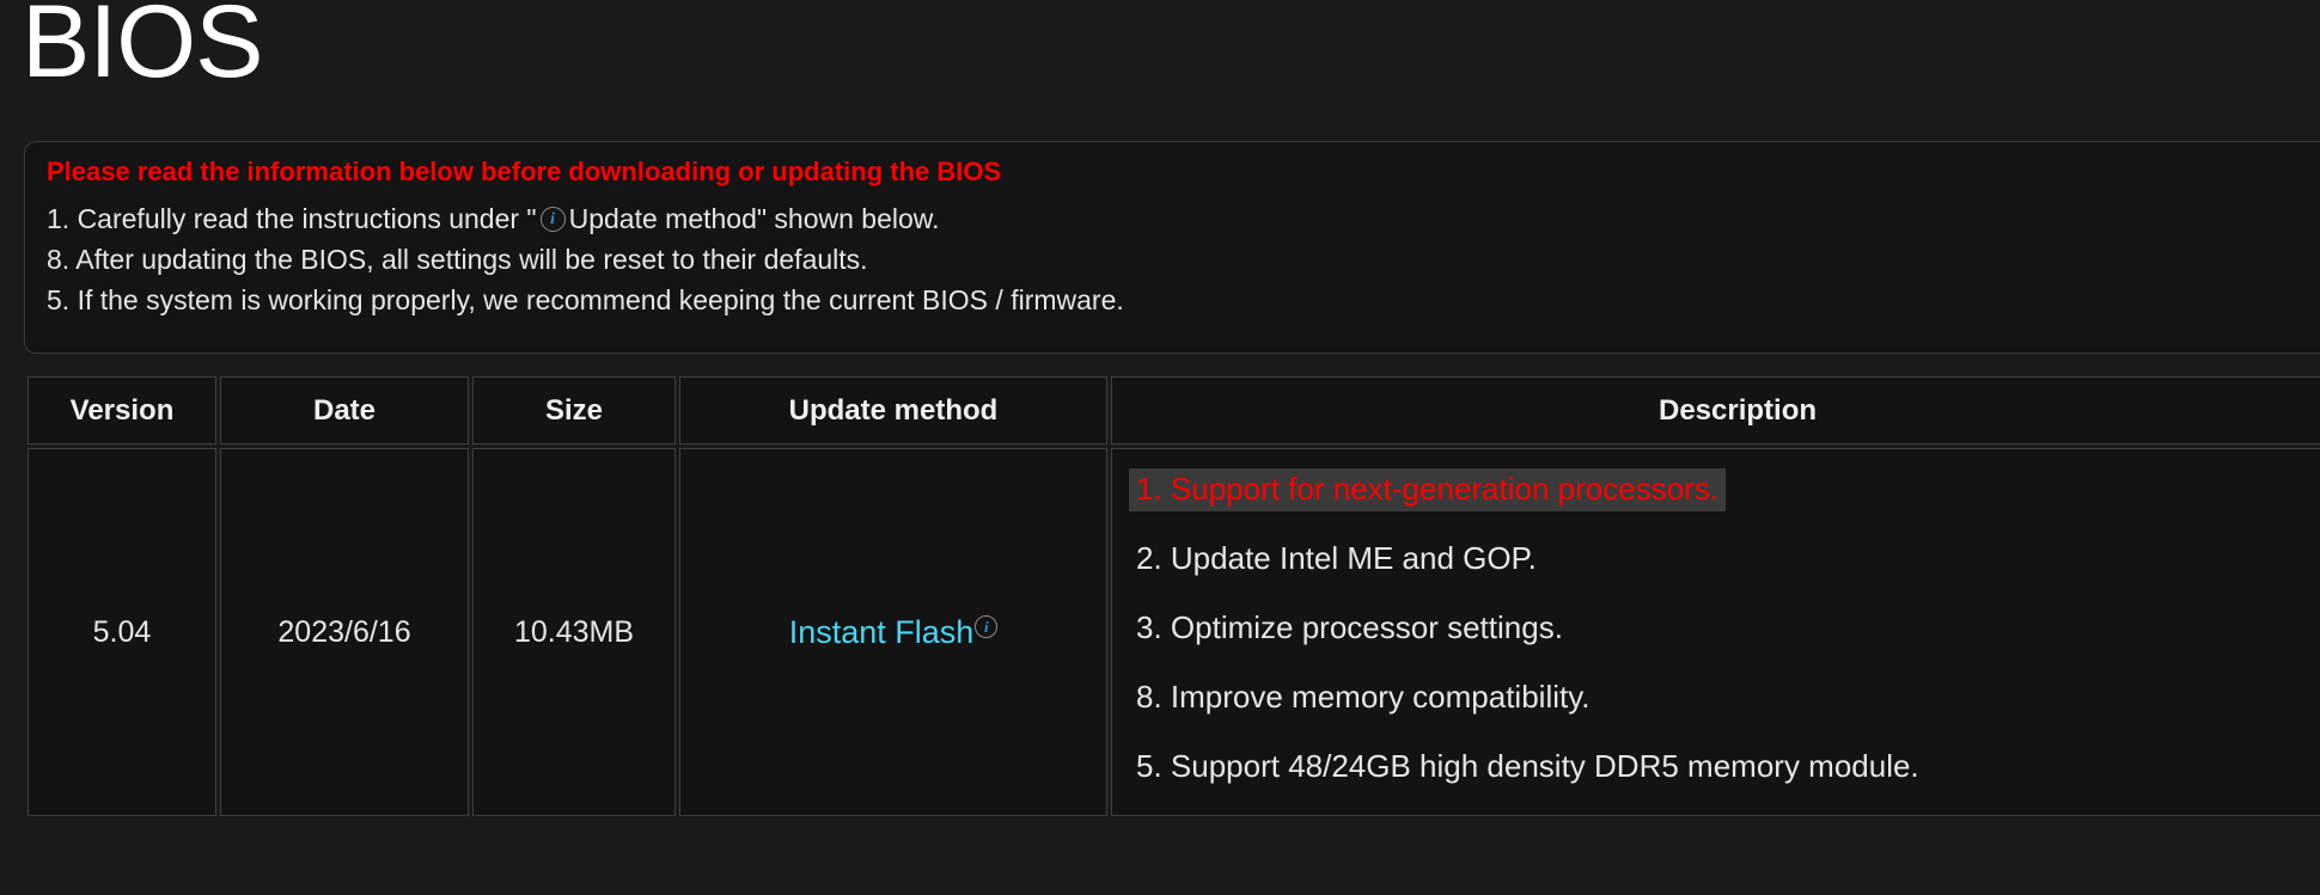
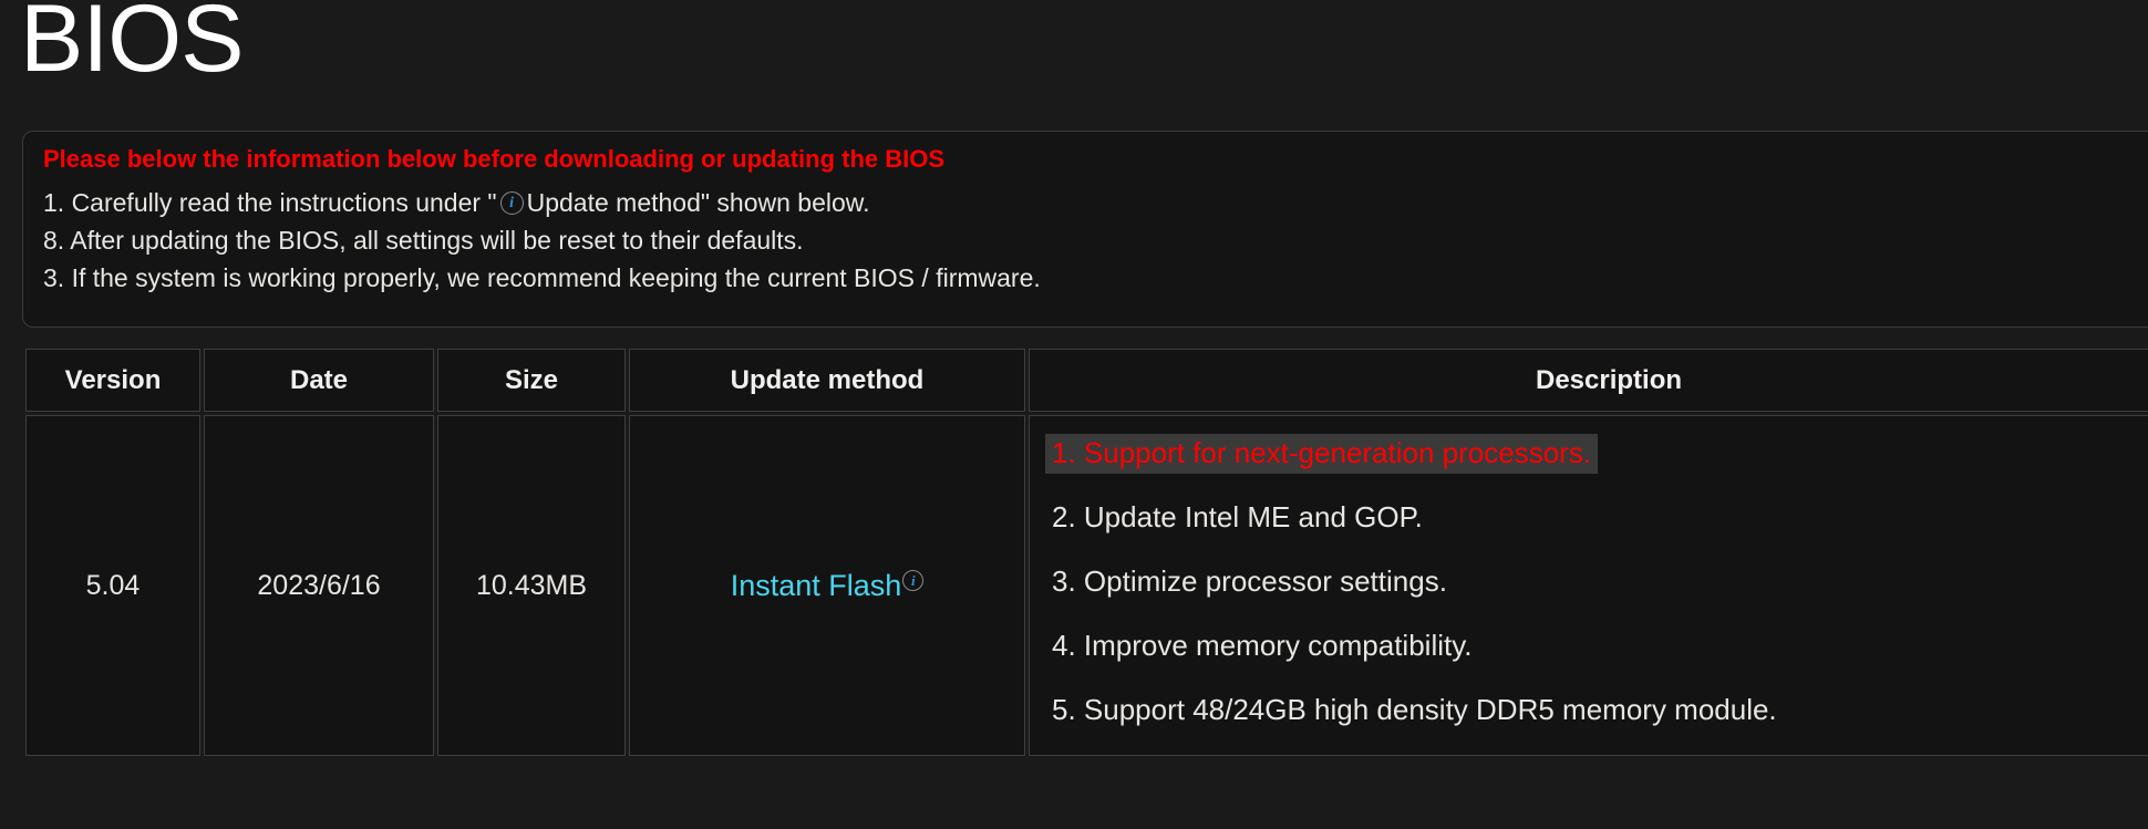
  BIOS
- Please read the information below before downloading or updating the BIOS
+ Please below the information below before downloading or updating the BIOS
  1. Carefully read the instructions under "
  i
  Update method" shown below.
  8. After updating the BIOS, all settings will be reset to their defaults.
- 5. If the system is working properly, we recommend keeping the current BIOS / firmware.
+ 3. If the system is working properly, we recommend keeping the current BIOS / firmware.
  Version	Date	Size	Update method	Description
- 5.04	2023/6/16	10.43MB	Instant Flash i	1. Support for next-generation processors. 2. Update Intel ME and GOP. 3. Optimize processor settings. 8. Improve memory compatibility. 5. Support 48/24GB high density DDR5 memory module.
+ 5.04	2023/6/16	10.43MB	Instant Flash i	1. Support for next-generation processors. 2. Update Intel ME and GOP. 3. Optimize processor settings. 4. Improve memory compatibility. 5. Support 48/24GB high density DDR5 memory module.
